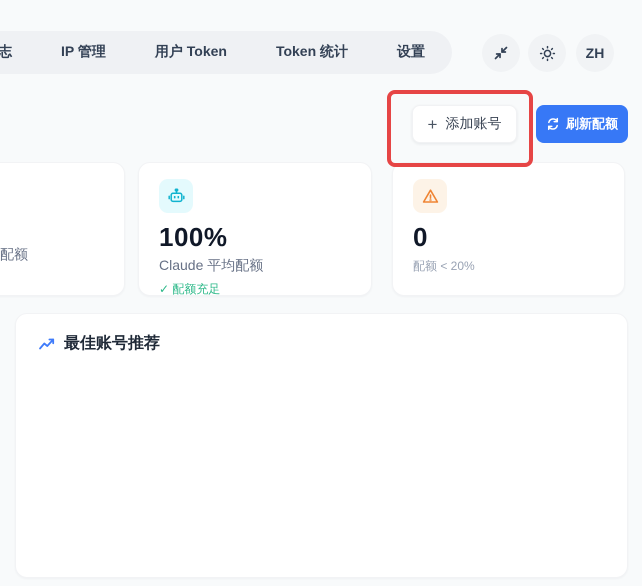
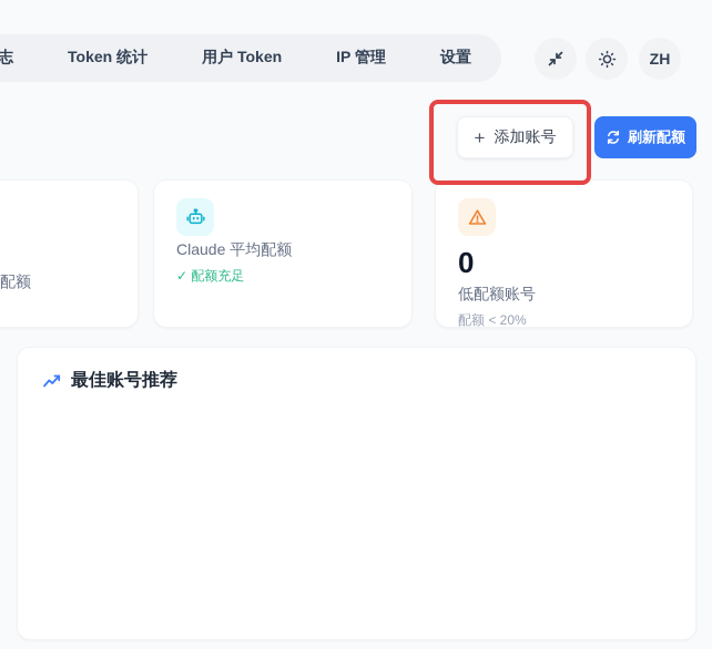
  志
- IP 管理
+ Token 统计
  用户 Token
- Token 统计
+ IP 管理
  设置
  ZH
  +
  添加账号
  刷新配额
  配额
- 100%
  Claude 平均配额
  ✓ 配额充足
  0
+ 低配额账号
  配额 < 20%
  最佳账号推荐
